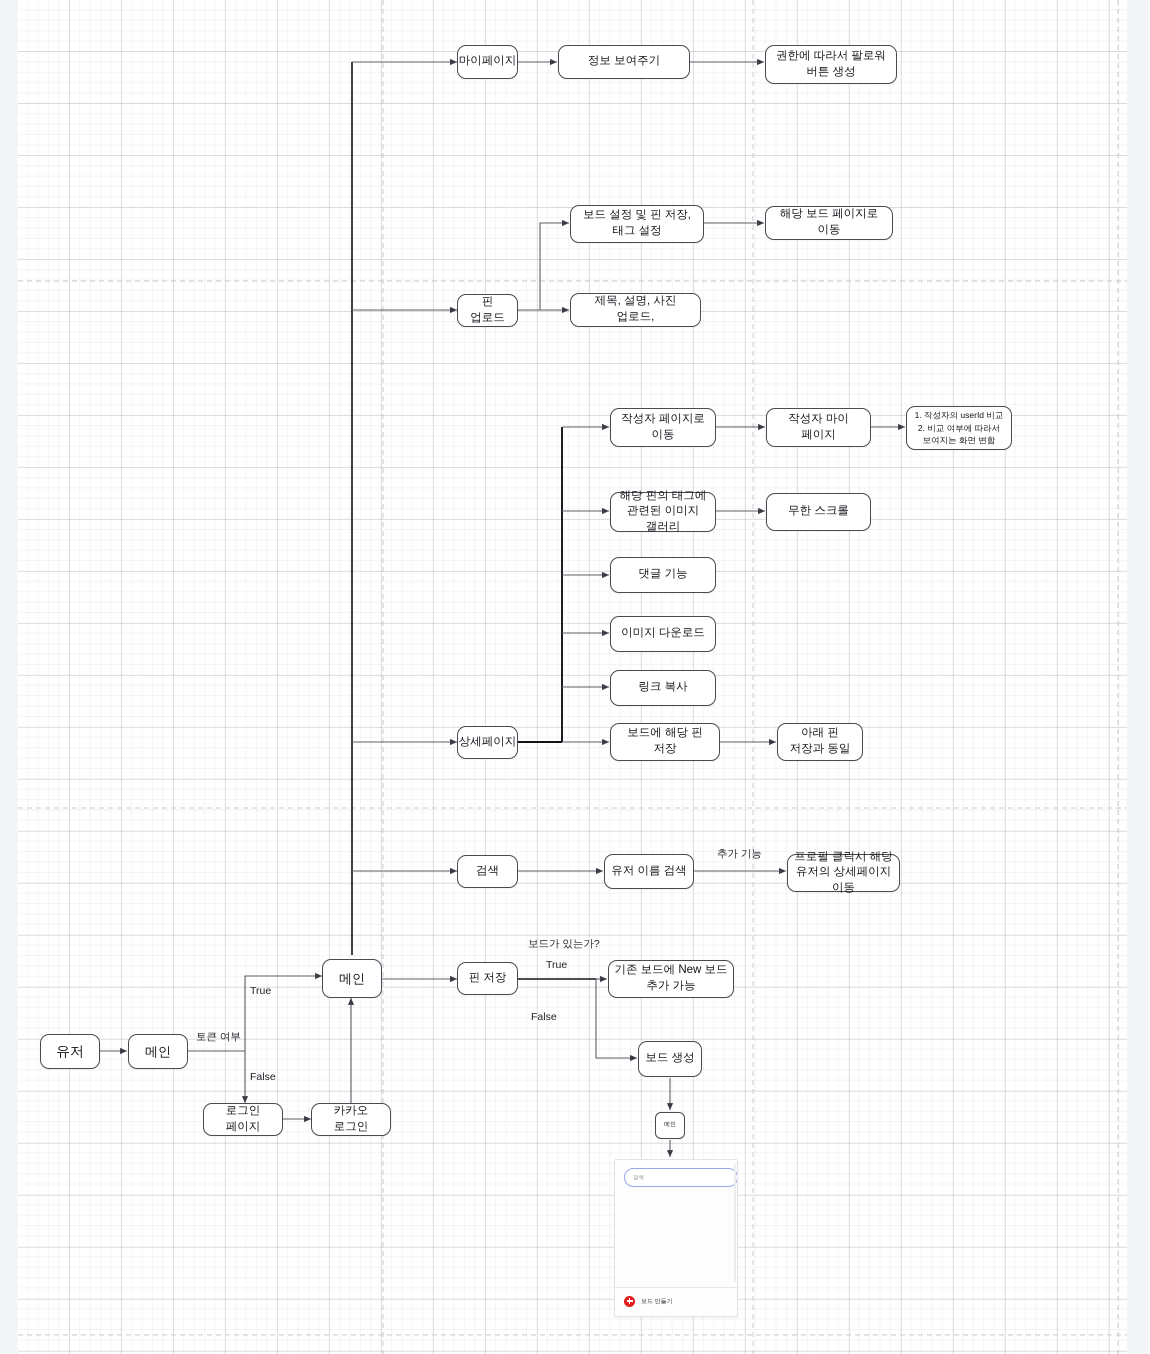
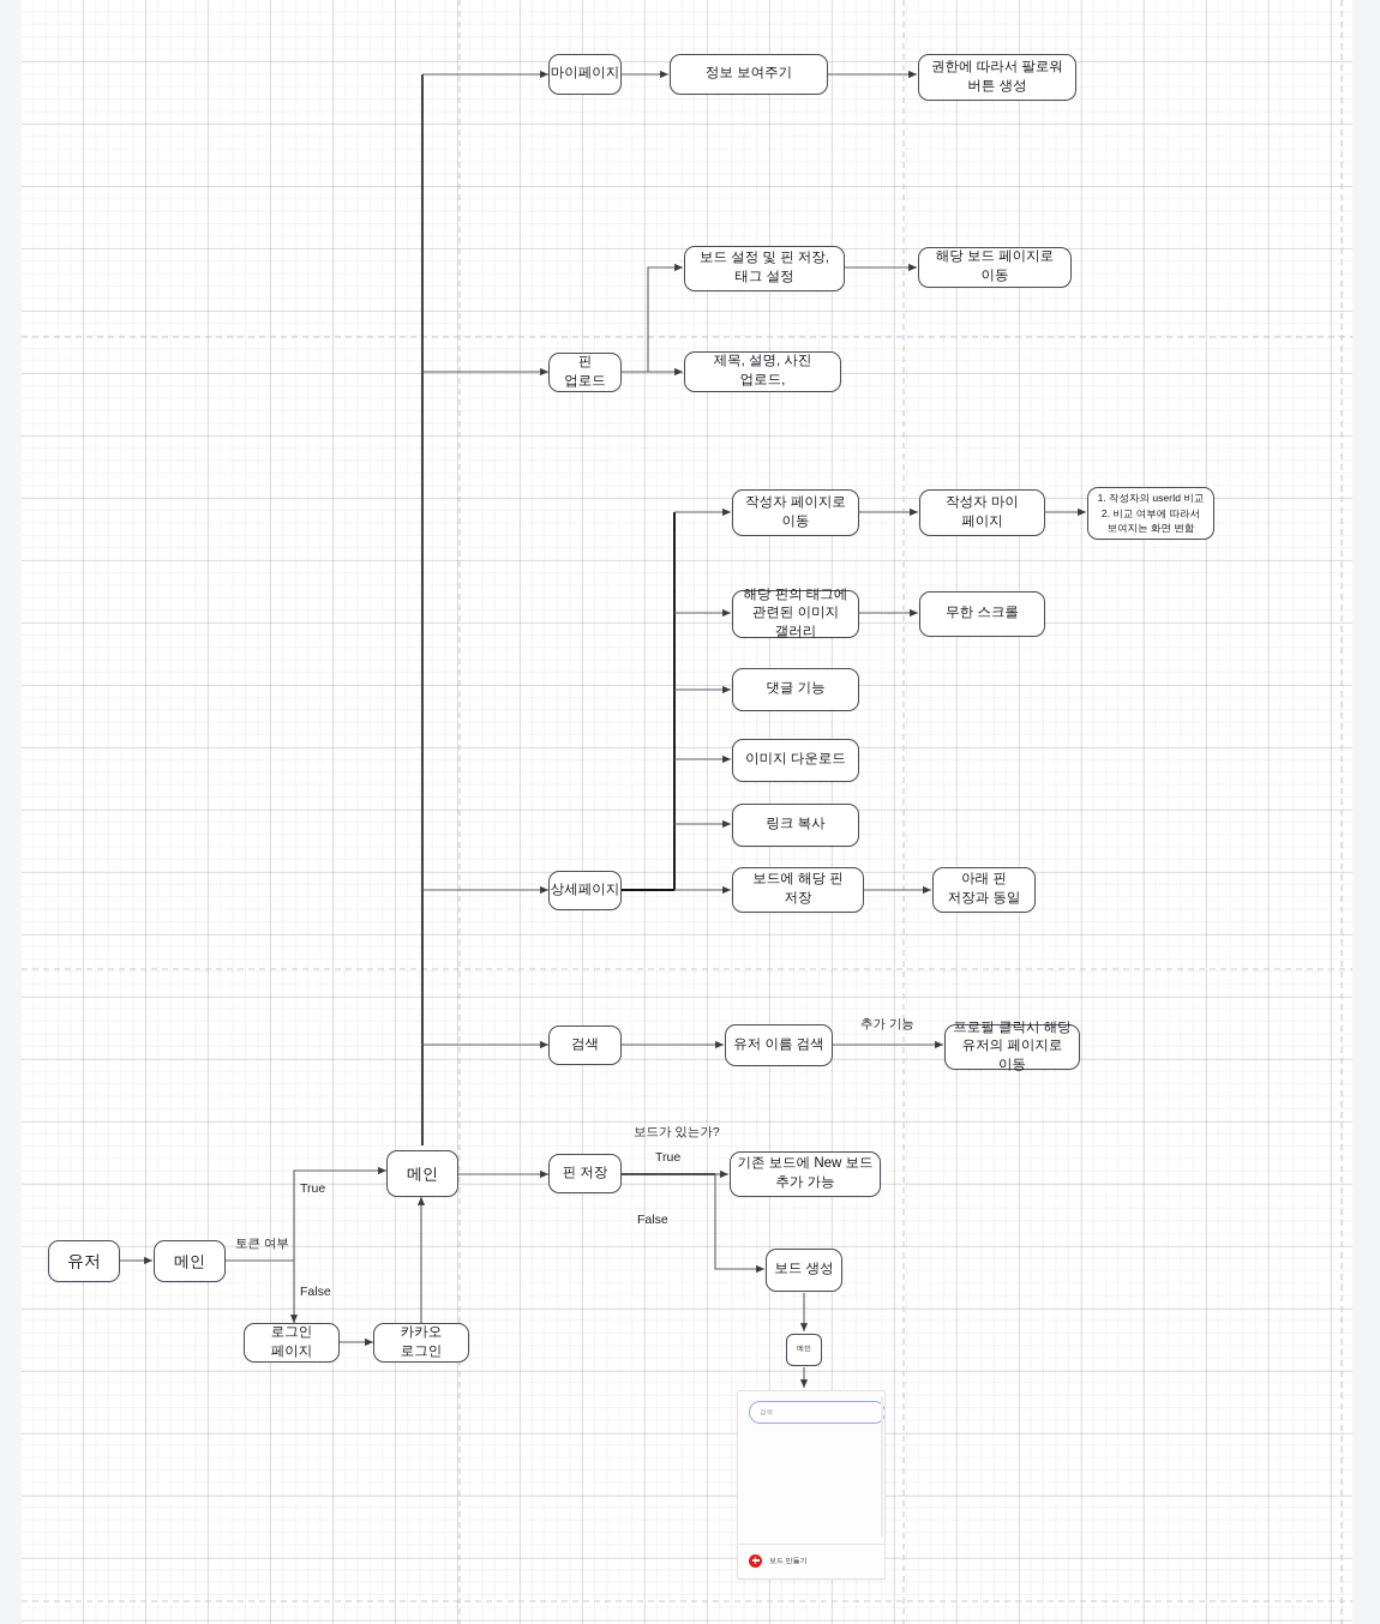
  유저
  메인
  로그인 페이지
  카카오 로그인
  메인
  마이페이지
  정보 보여주기
  권한에 따라서 팔로워 버튼 생성
  핀 업로드
  보드 설정 및 핀 저장, 태그 설정
  해당 보드 페이지로 이동
  제목, 설명, 사진 업로드,
  상세페이지
  작성자 페이지로 이동
  작성자 마이 페이지
  1. 작성자의 userId 비교
  2. 비교 여부에 따라서 보여지는 화면 변함
  해당 핀의 태그에 관련된 이미지 갤러리
  무한 스크롤
  댓글 기능
  이미지 다운로드
  링크 복사
  보드에 해당 핀 저장
  아래 핀 저장과 동일
  검색
  유저 이름 검색
- 프로필 클릭시 해당 유저의 상세페이지 이동
+ 프로필 클릭시 해당 유저의 페이지로 이동
  핀 저장
  기존 보드에 New 보드 추가 가능
  보드 생성
  토큰 여부
  True
  False
  추가 기능
  보드가 있는가?
  True
  False
